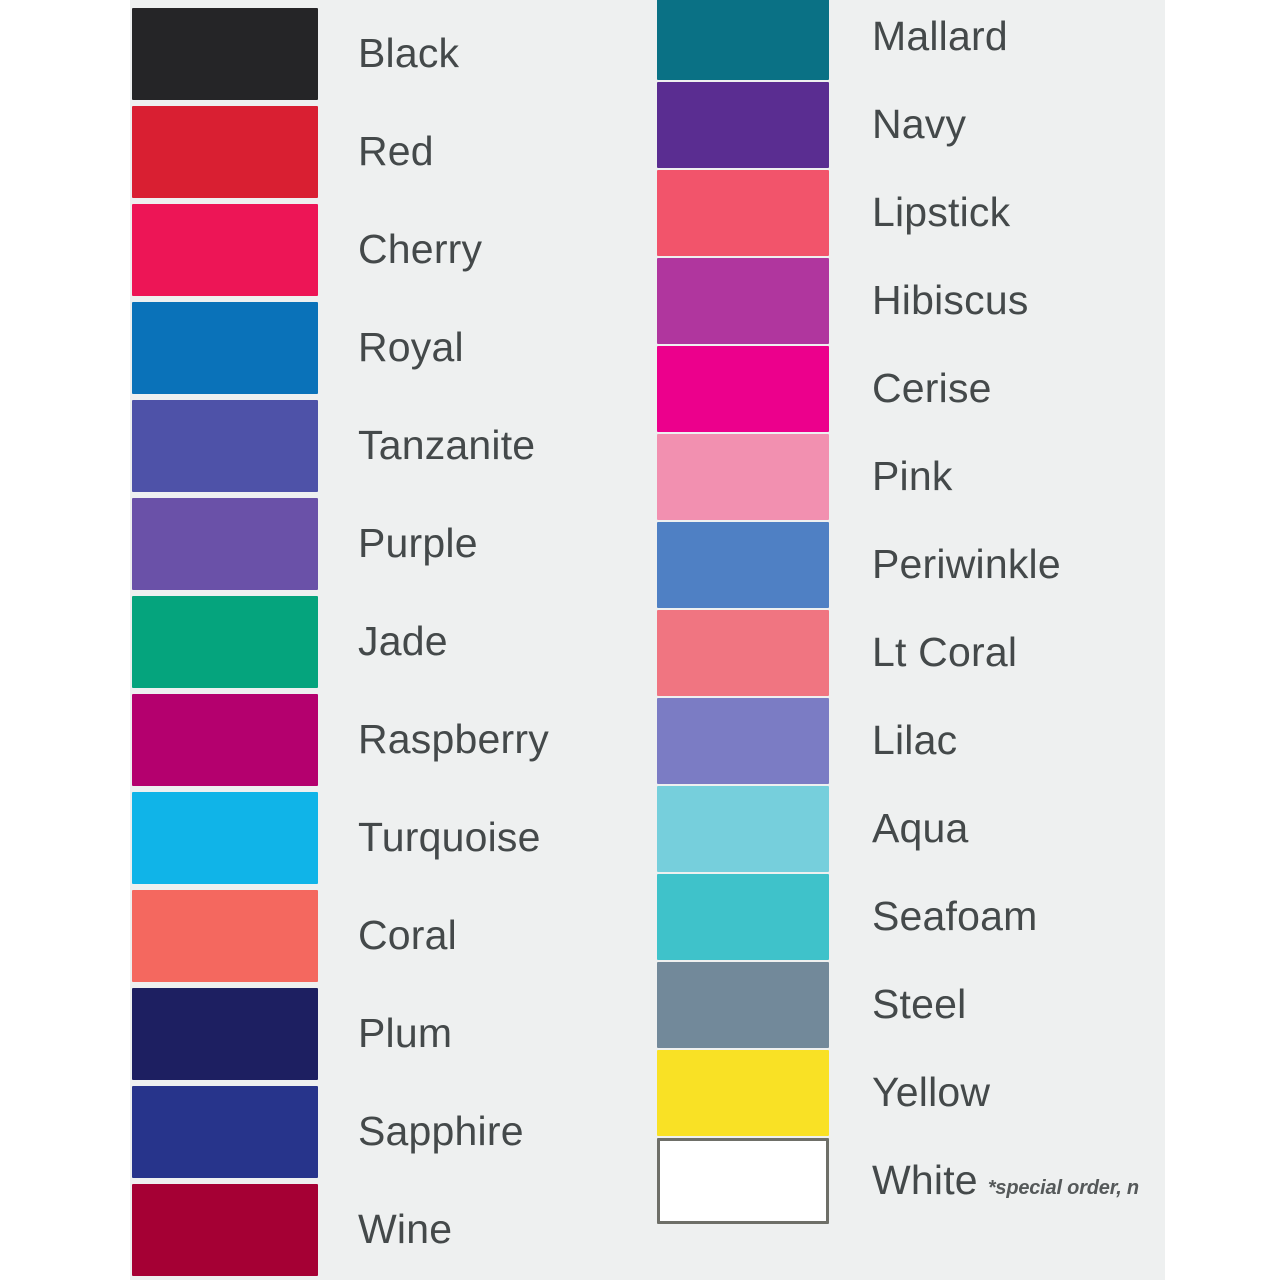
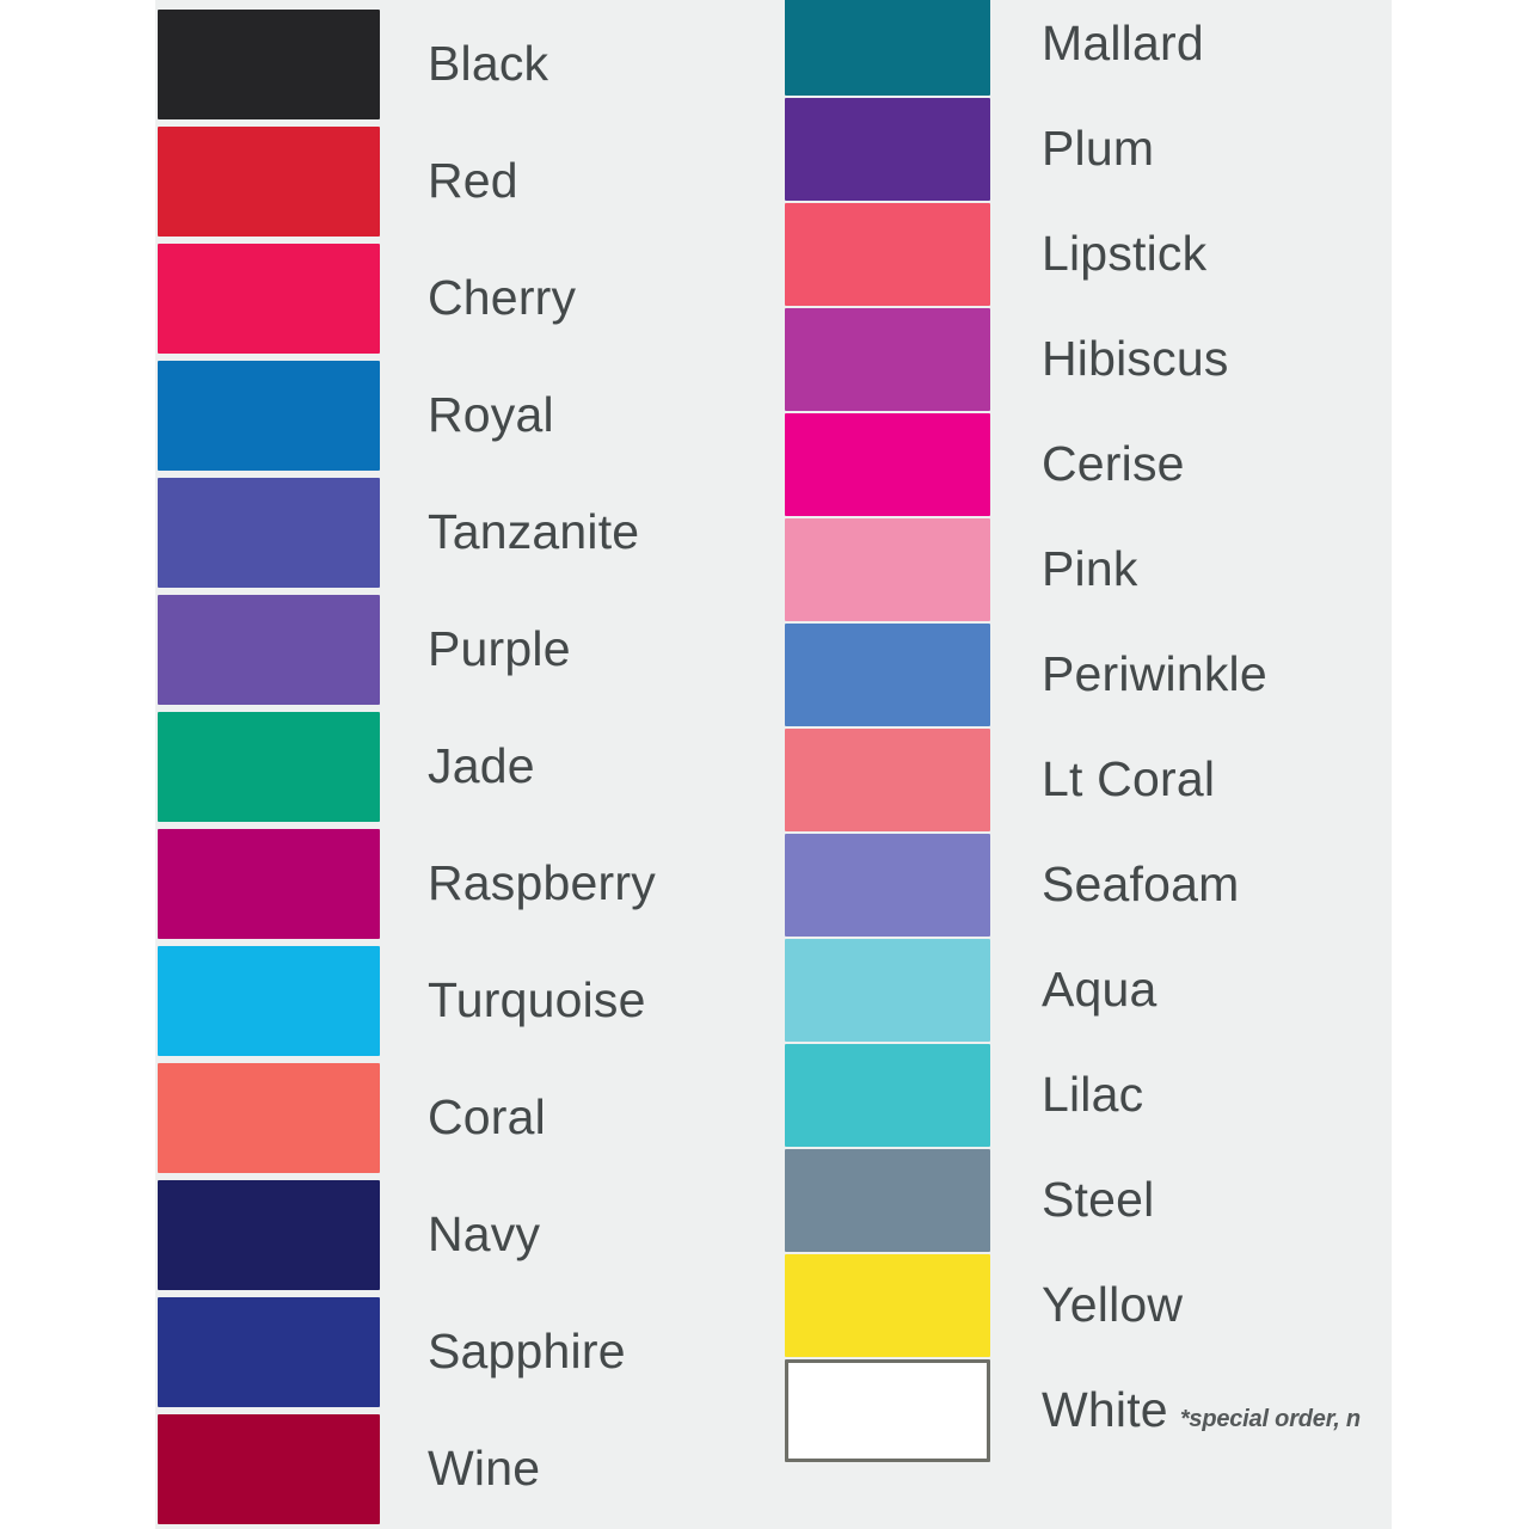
  Black
  Red
  Cherry
  Royal
  Tanzanite
  Purple
  Jade
  Raspberry
  Turquoise
  Coral
- Plum
+ Navy
  Sapphire
  Wine
  Mallard
- Navy
+ Plum
  Lipstick
  Hibiscus
  Cerise
  Pink
  Periwinkle
  Lt Coral
- Lilac
+ Seafoam
  Aqua
- Seafoam
+ Lilac
  Steel
  Yellow
  White *special order, n
